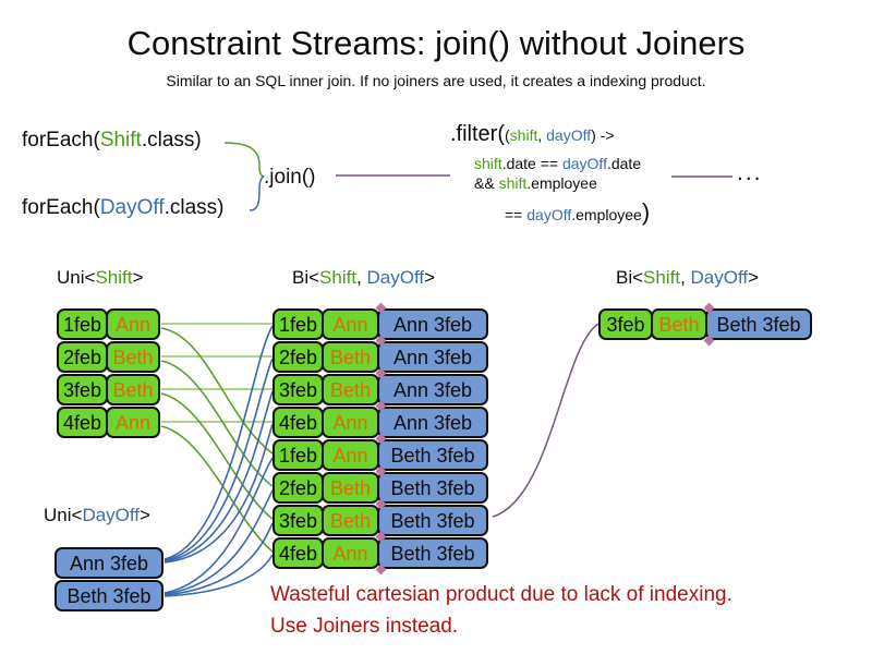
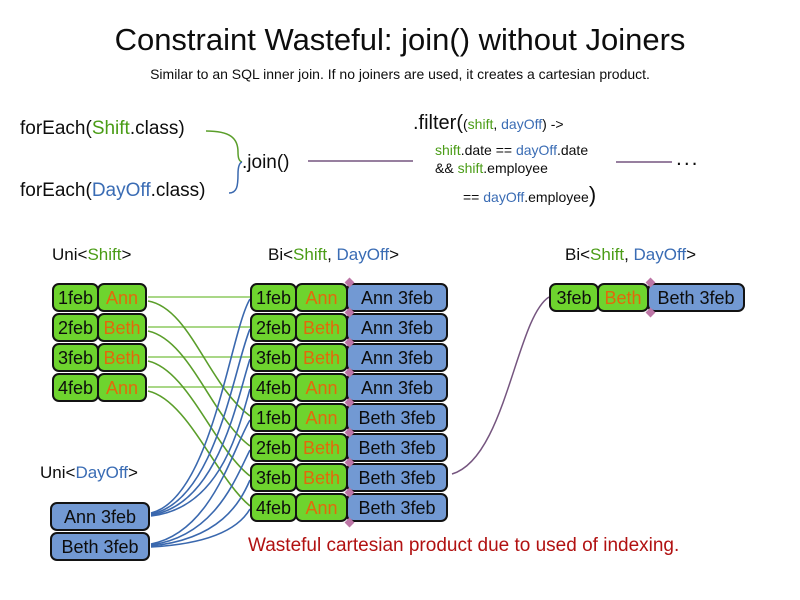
- Constraint Streams: join() without Joiners
+ Constraint Wasteful: join() without Joiners
- Similar to an SQL inner join. If no joiners are used, it creates a indexing product.
+ Similar to an SQL inner join. If no joiners are used, it creates a cartesian product.
  forEach(Shift.class)
  forEach(DayOff.class)
  .join()
  .filter((shift, dayOff) ->
  shift.date == dayOff.date
  && shift.employee
  == dayOff.employee)
  ...
  Uni<Shift>
  Bi<Shift, DayOff>
  Bi<Shift, DayOff>
  Uni<DayOff>
  1feb
  Ann
  2feb
  Beth
  3feb
  Beth
  4feb
  Ann
  1feb
  Ann
  Ann 3feb
  2feb
  Beth
  Ann 3feb
  3feb
  Beth
  Ann 3feb
  4feb
  Ann
  Ann 3feb
  1feb
  Ann
  Beth 3feb
  2feb
  Beth
  Beth 3feb
  3feb
  Beth
  Beth 3feb
  4feb
  Ann
  Beth 3feb
  3feb
  Beth
  Beth 3feb
  Ann 3feb
  Beth 3feb
- Wasteful cartesian product due to lack of indexing.
+ Wasteful cartesian product due to used of indexing.
- Use Joiners instead.
